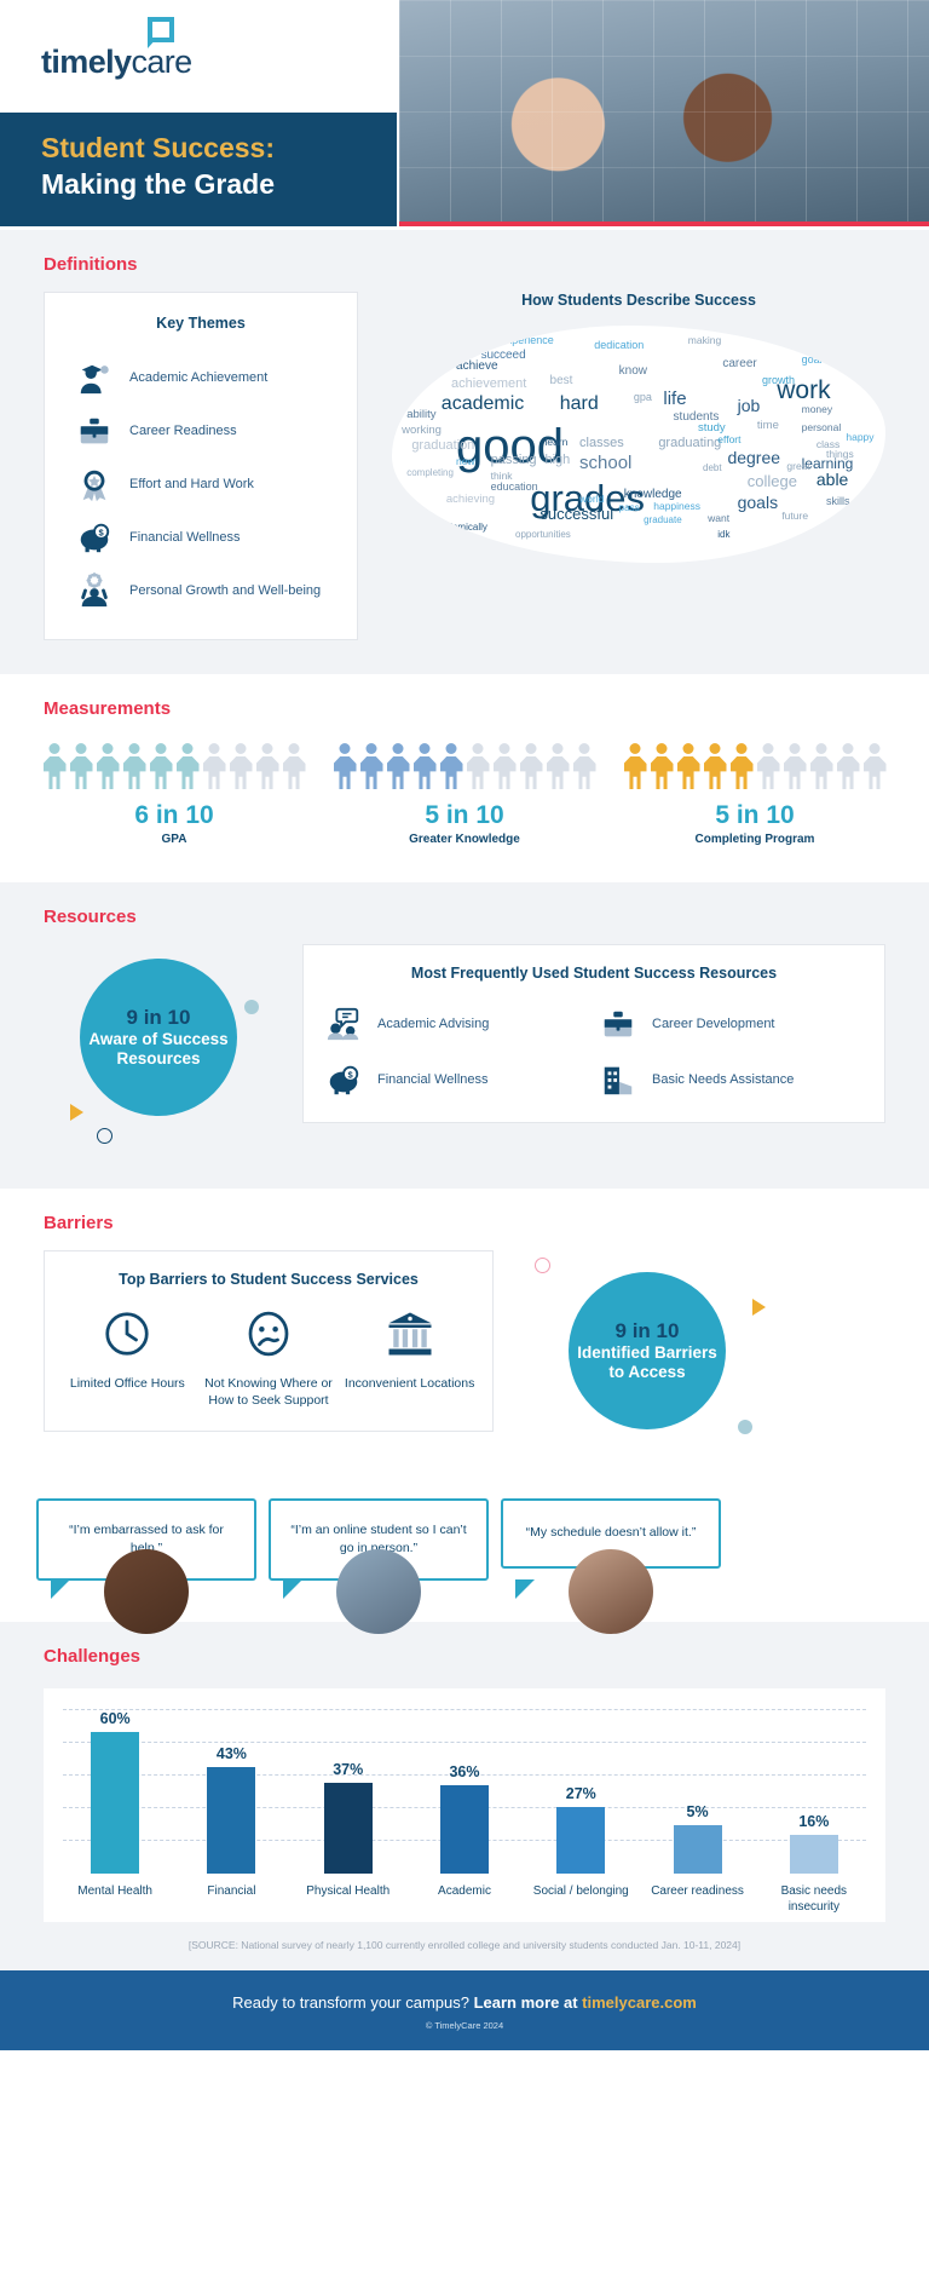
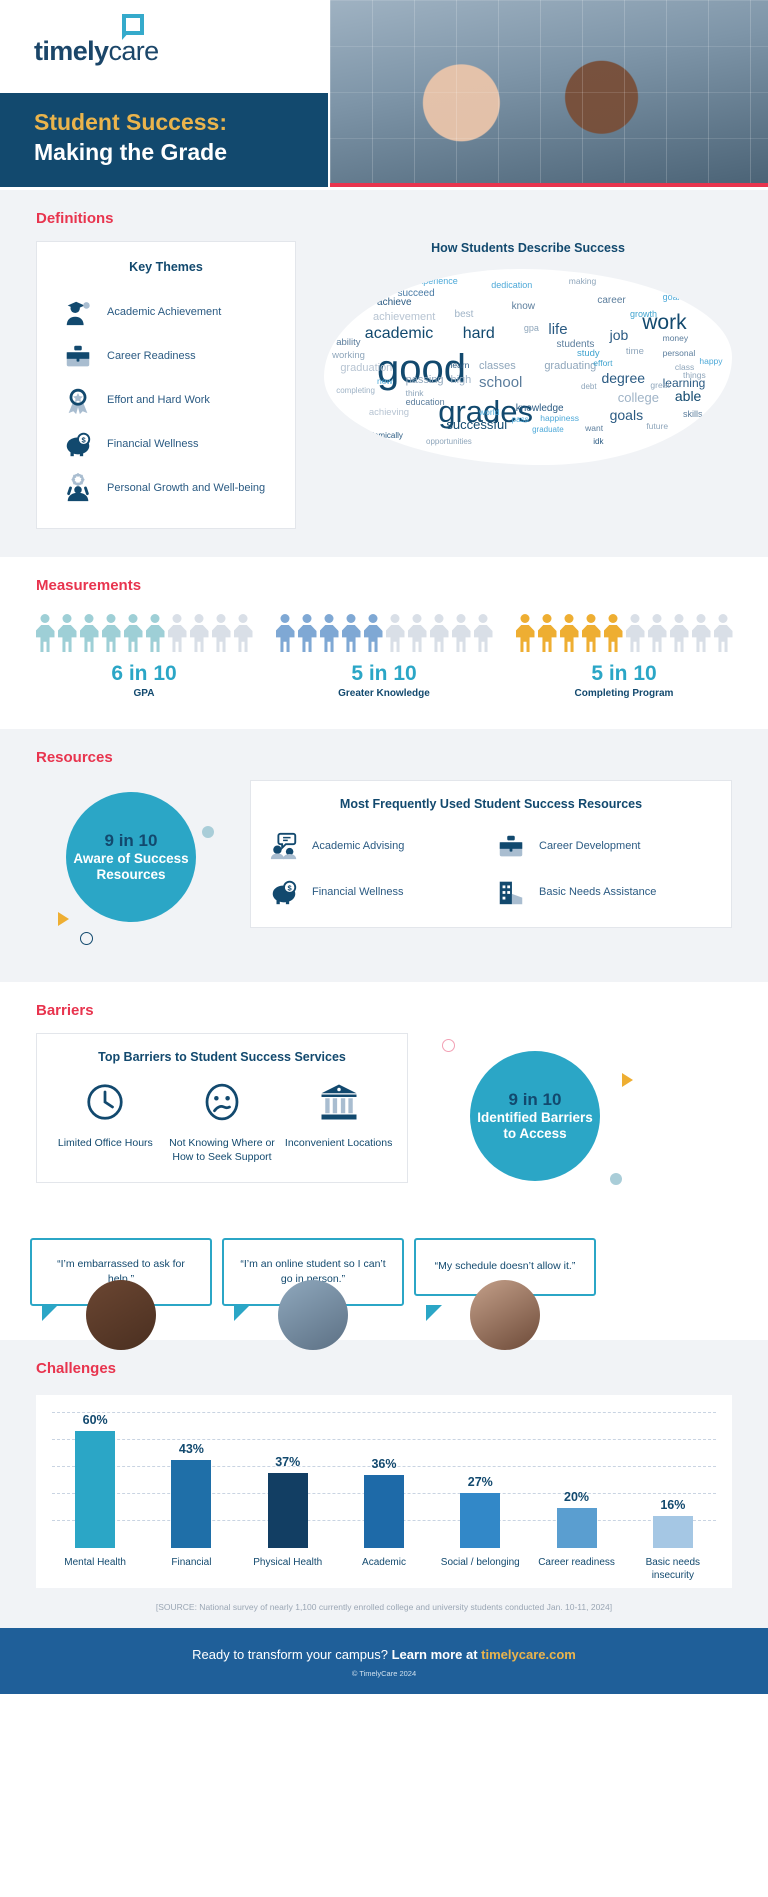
  timelycare
  Student Success:
  Making the Grade
  Definitions
  Key Themes
  Academic Achievement
  Career Readiness
  Effort and Hard Work
  $
  Financial Wellness
  Personal Growth and Well-being
  How Students Describe Success
  good
  grades
  work
  academic
  hard
  life
  job
  school
  degree
  college
  able
  goals
  successful
  learning
  classes
  graduating
  achievement
  knowledge
  students
  passing
  graduation
  achieve
  succeed
  experience
  dedication
  making
  career
  goal
  know
  best
  growth
  gpa
  ability
  working
  study
  time
  personal
  money
  happy
  learn
  high
  new
  effort
  class
  great
  things
  completing
  think
  education
  debt
  achieving
  world
  skills
  pass
  happiness
  graduate
  want
  future
  academically
  opportunities
  idk
  Measurements
  6 in 10
  GPA
  5 in 10
  Greater Knowledge
  5 in 10
  Completing Program
  Resources
  9 in 10
  Aware of Success Resources
  Most Frequently Used Student Success Resources
  Academic Advising
  Career Development
  $
  Financial Wellness
  Basic Needs Assistance
  Barriers
  Top Barriers to Student Success Services
  Limited Office Hours
  Not Knowing Where or How to Seek Support
  Inconvenient Locations
  9 in 10
  Identified Barriers to Access
  “I’m embarrassed to ask for help.”
  “I’m an online student so I can’t go in person.”
  “My schedule doesn’t allow it.”
  Challenges
  60%
  43%
  37%
  36%
  27%
- 5%
+ 20%
  16%
  Mental Health
  Financial
  Physical Health
  Academic
  Social / belonging
  Career readiness
  Basic needs insecurity
  [SOURCE: National survey of nearly 1,100 currently enrolled college and university students conducted Jan. 10-11, 2024]
  Ready to transform your campus? Learn more at timelycare.com
  © TimelyCare 2024
